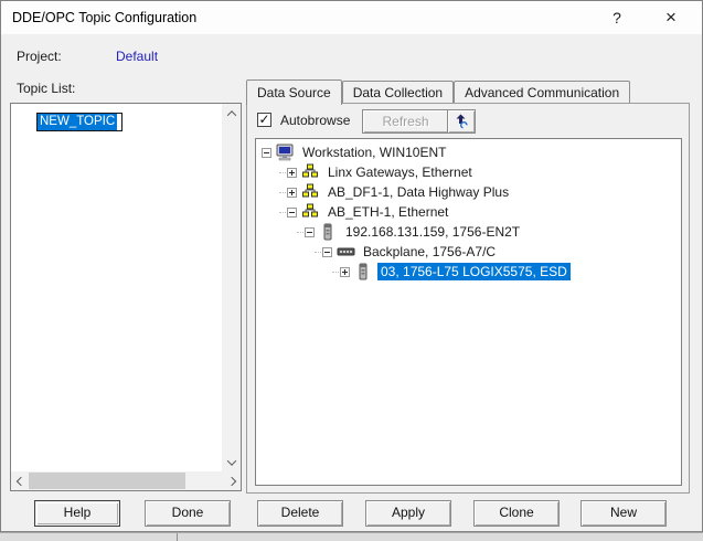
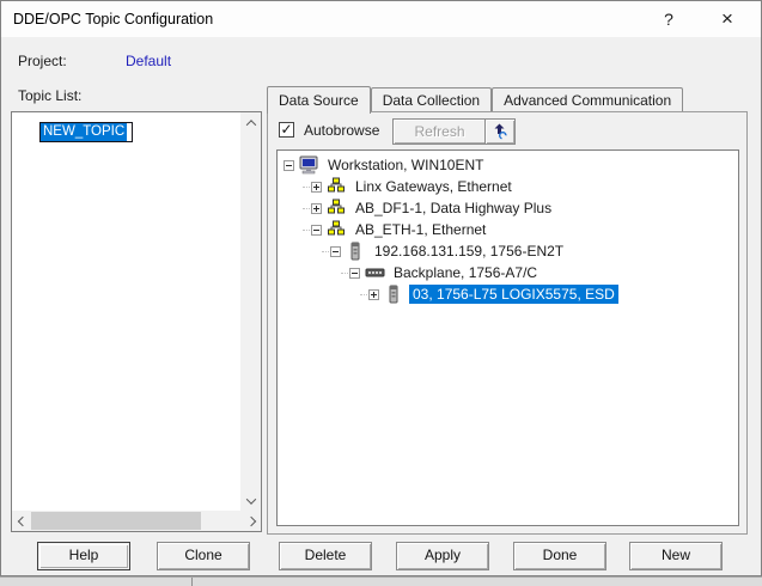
  DDE/OPC Topic Configuration
  ?
  ×
  Project:
  Default
  Topic List:
  NEW_TOPIC
  Data Source
  Data Collection
  Advanced Communication
  ✓
  Autobrowse
  Refresh
  Workstation, WIN10ENT
  Linx Gateways, Ethernet
  AB_DF1-1, Data Highway Plus
  AB_ETH-1, Ethernet
  192.168.131.159, 1756-EN2T
  Backplane, 1756-A7/C
  03, 1756-L75 LOGIX5575, ESD
  Help
- Done
+ Clone
  Delete
  Apply
- Clone
+ Done
  New
